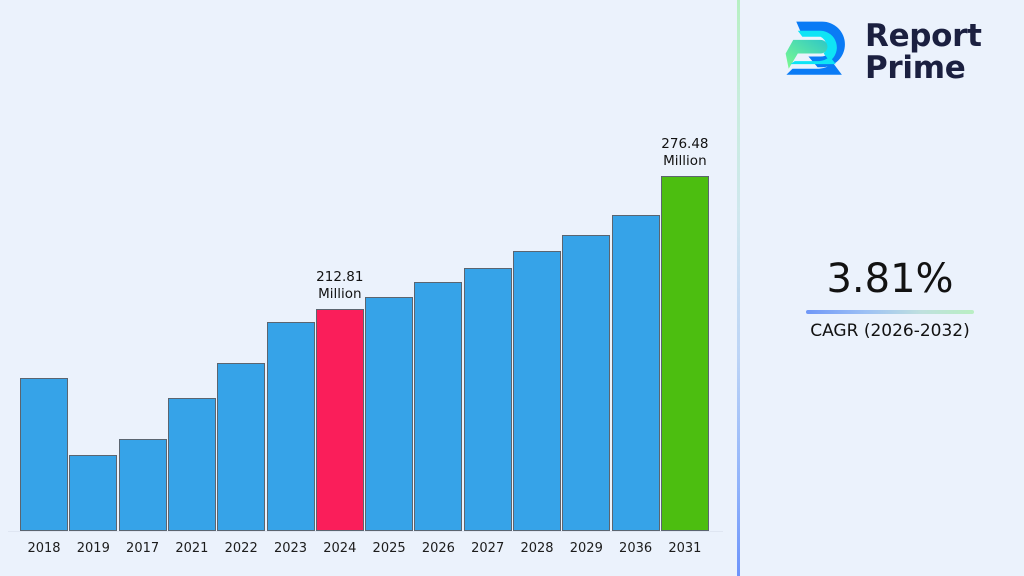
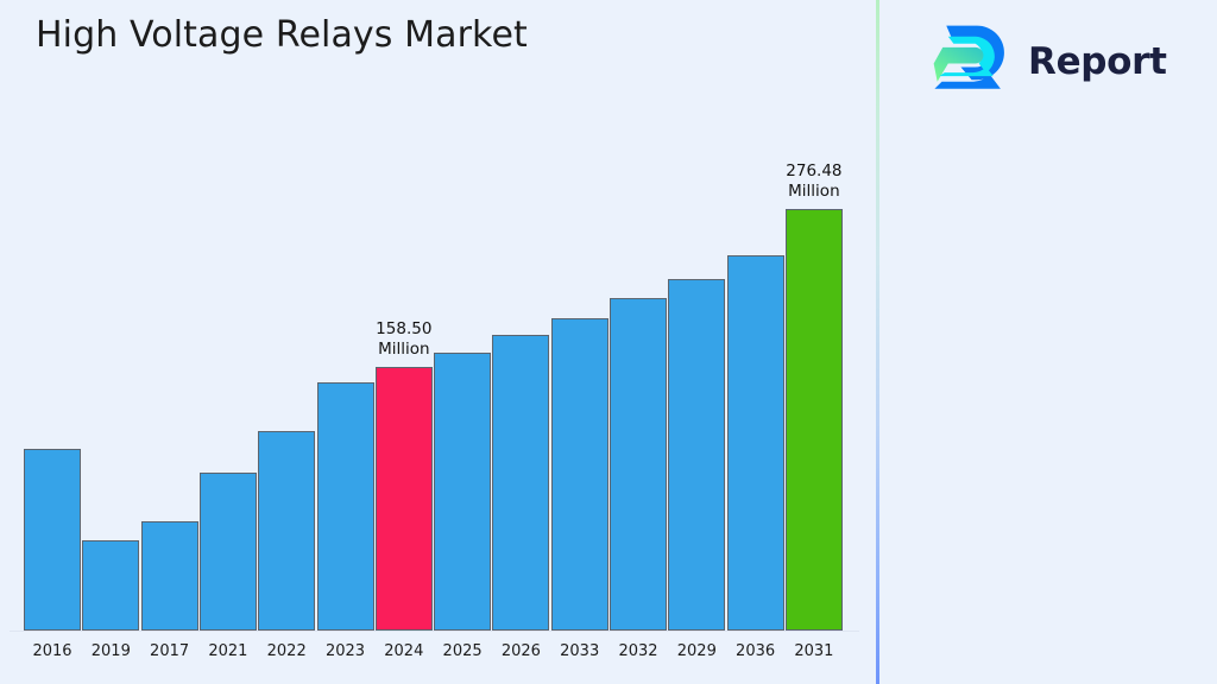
+ High Voltage Relays Market
- 212.81
+ 158.50
  Million
  276.48
  Million
- 2018
+ 2016
  2019
  2017
  2021
  2022
  2023
  2024
  2025
  2026
- 2027
+ 2033
- 2028
+ 2032
  2029
  2036
  2031
  Report
- Prime
- 3.81%
- CAGR (2026-2032)
